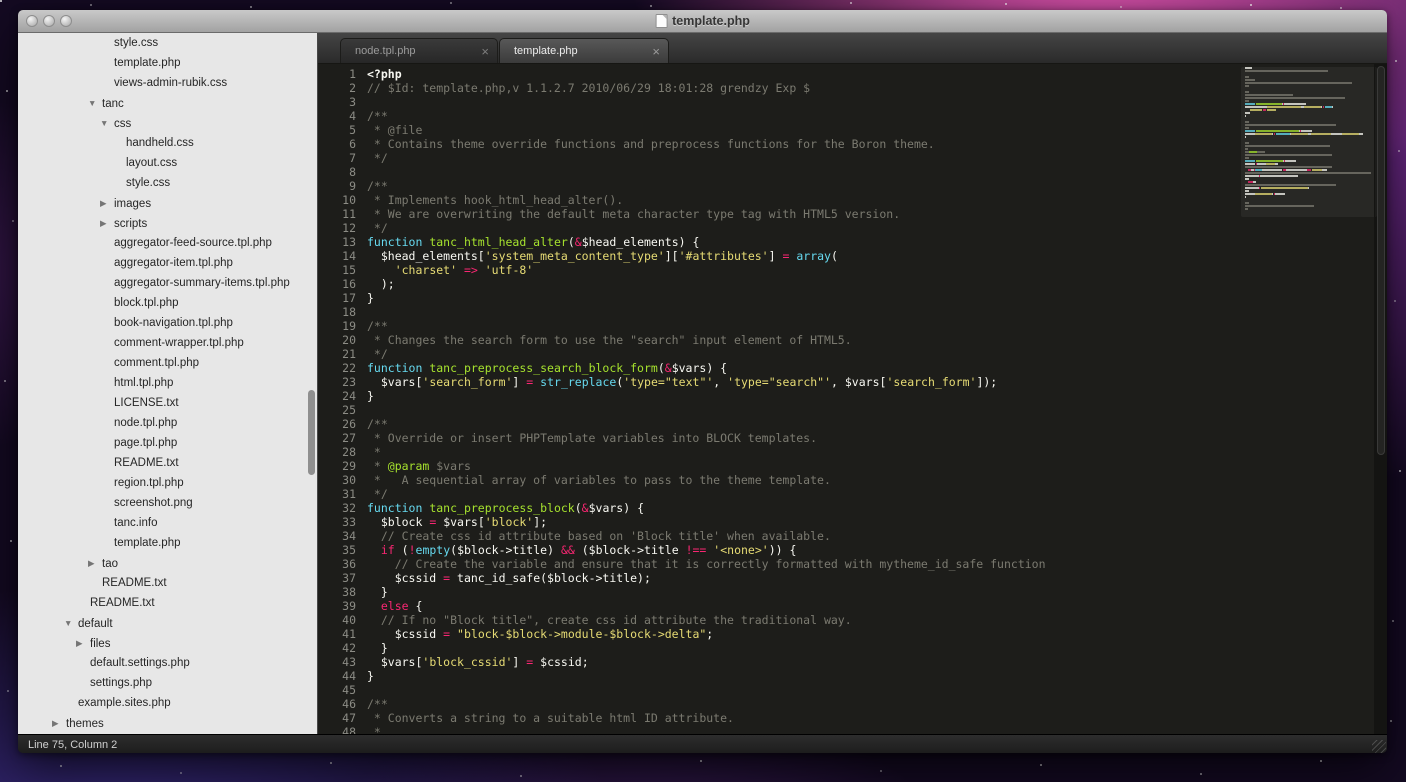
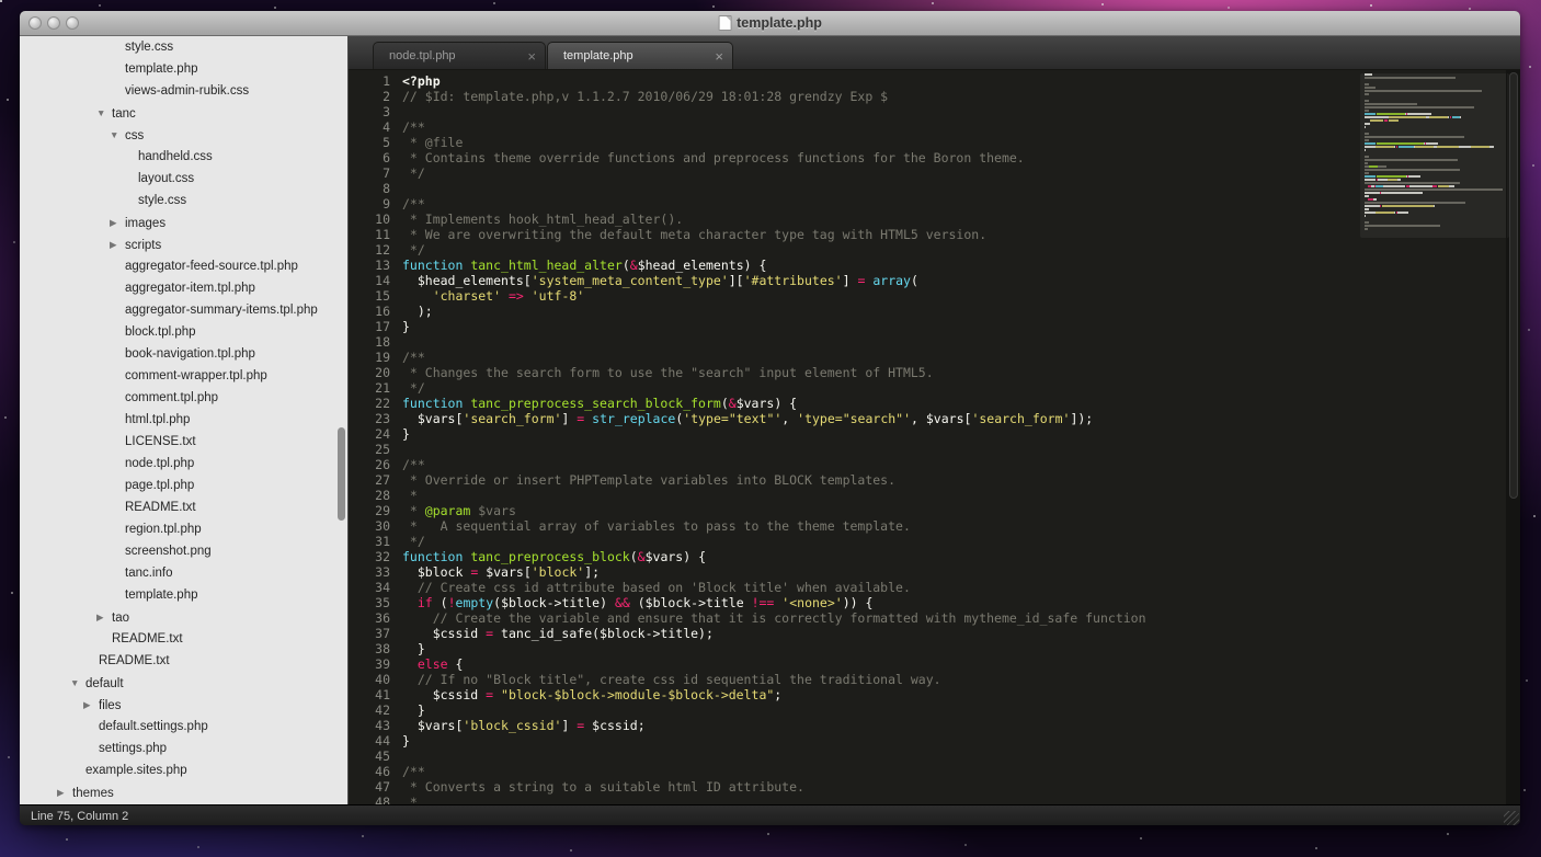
  template.php
  style.css
  template.php
  views-admin-rubik.css
  ▼ tanc
  ▼ css
  handheld.css
  layout.css
  style.css
  ▶ images
  ▶ scripts
  aggregator-feed-source.tpl.php
  aggregator-item.tpl.php
  aggregator-summary-items.tpl.php
  block.tpl.php
  book-navigation.tpl.php
  comment-wrapper.tpl.php
  comment.tpl.php
  html.tpl.php
  LICENSE.txt
  node.tpl.php
  page.tpl.php
  README.txt
  region.tpl.php
  screenshot.png
  tanc.info
  template.php
  ▶ tao
  README.txt
  README.txt
  ▼ default
  ▶ files
  default.settings.php
  settings.php
  example.sites.php
  ▶ themes
  node.tpl.php
  ×
  template.php
  ×
  1 <?php
  2 // $Id: template.php,v 1.1.2.7 2010/06/29 18:01:28 grendzy Exp $
  3
  4 /**
  5 * @file
  6 * Contains theme override functions and preprocess functions for the Boron theme.
  7 */
  8
  9 /**
  10 * Implements hook_html_head_alter().
  11 * We are overwriting the default meta character type tag with HTML5 version.
  12 */
  13 function tanc_html_head_alter(&$head_elements) {
  14 $head_elements['system_meta_content_type']['#attributes'] = array(
  15 'charset' => 'utf-8'
  16 );
  17 }
  18
  19 /**
  20 * Changes the search form to use the "search" input element of HTML5.
  21 */
  22 function tanc_preprocess_search_block_form(&$vars) {
  23 $vars['search_form'] = str_replace('type="text"', 'type="search"', $vars['search_form']);
  24 }
  25
  26 /**
  27 * Override or insert PHPTemplate variables into BLOCK templates.
  28 *
  29 * @param $vars
  30 * A sequential array of variables to pass to the theme template.
  31 */
  32 function tanc_preprocess_block(&$vars) {
  33 $block = $vars['block'];
  34 // Create css id attribute based on 'Block title' when available.
  35 if (!empty($block->title) && ($block->title !== '<none>')) {
  36 // Create the variable and ensure that it is correctly formatted with mytheme_id_safe function
  37 $cssid = tanc_id_safe($block->title);
  38 }
  39 else {
- 40 // If no "Block title", create css id attribute the traditional way.
+ 40 // If no "Block title", create css id sequential the traditional way.
  41 $cssid = "block-$block->module-$block->delta";
  42 }
  43 $vars['block_cssid'] = $cssid;
  44 }
  45
  46 /**
  47 * Converts a string to a suitable html ID attribute.
  48 *
  Line 75, Column 2
